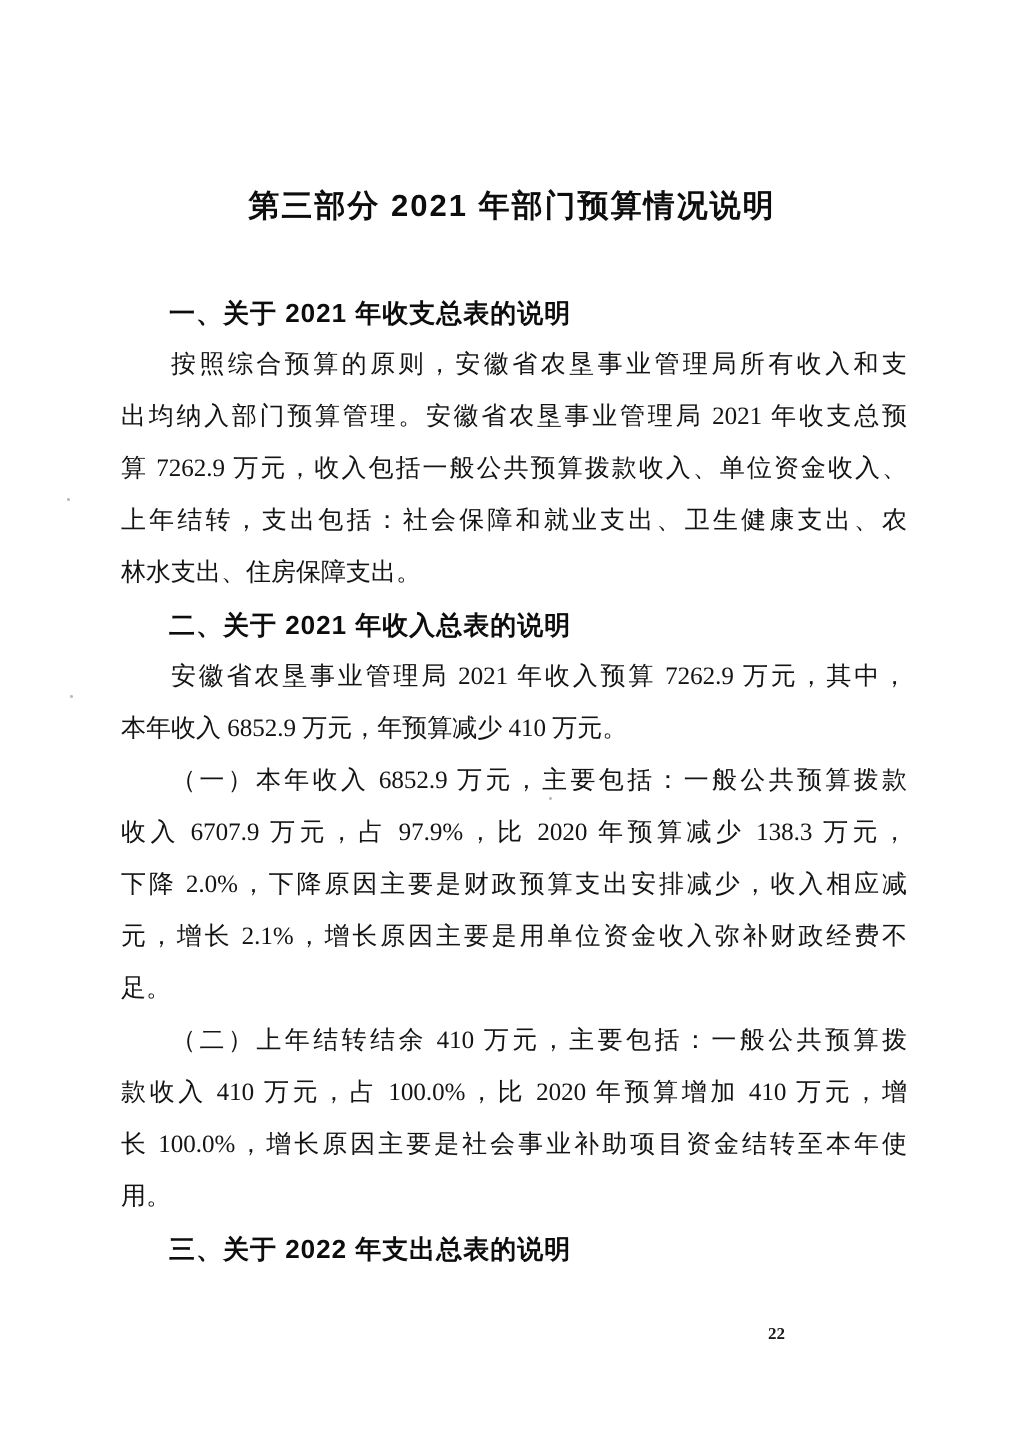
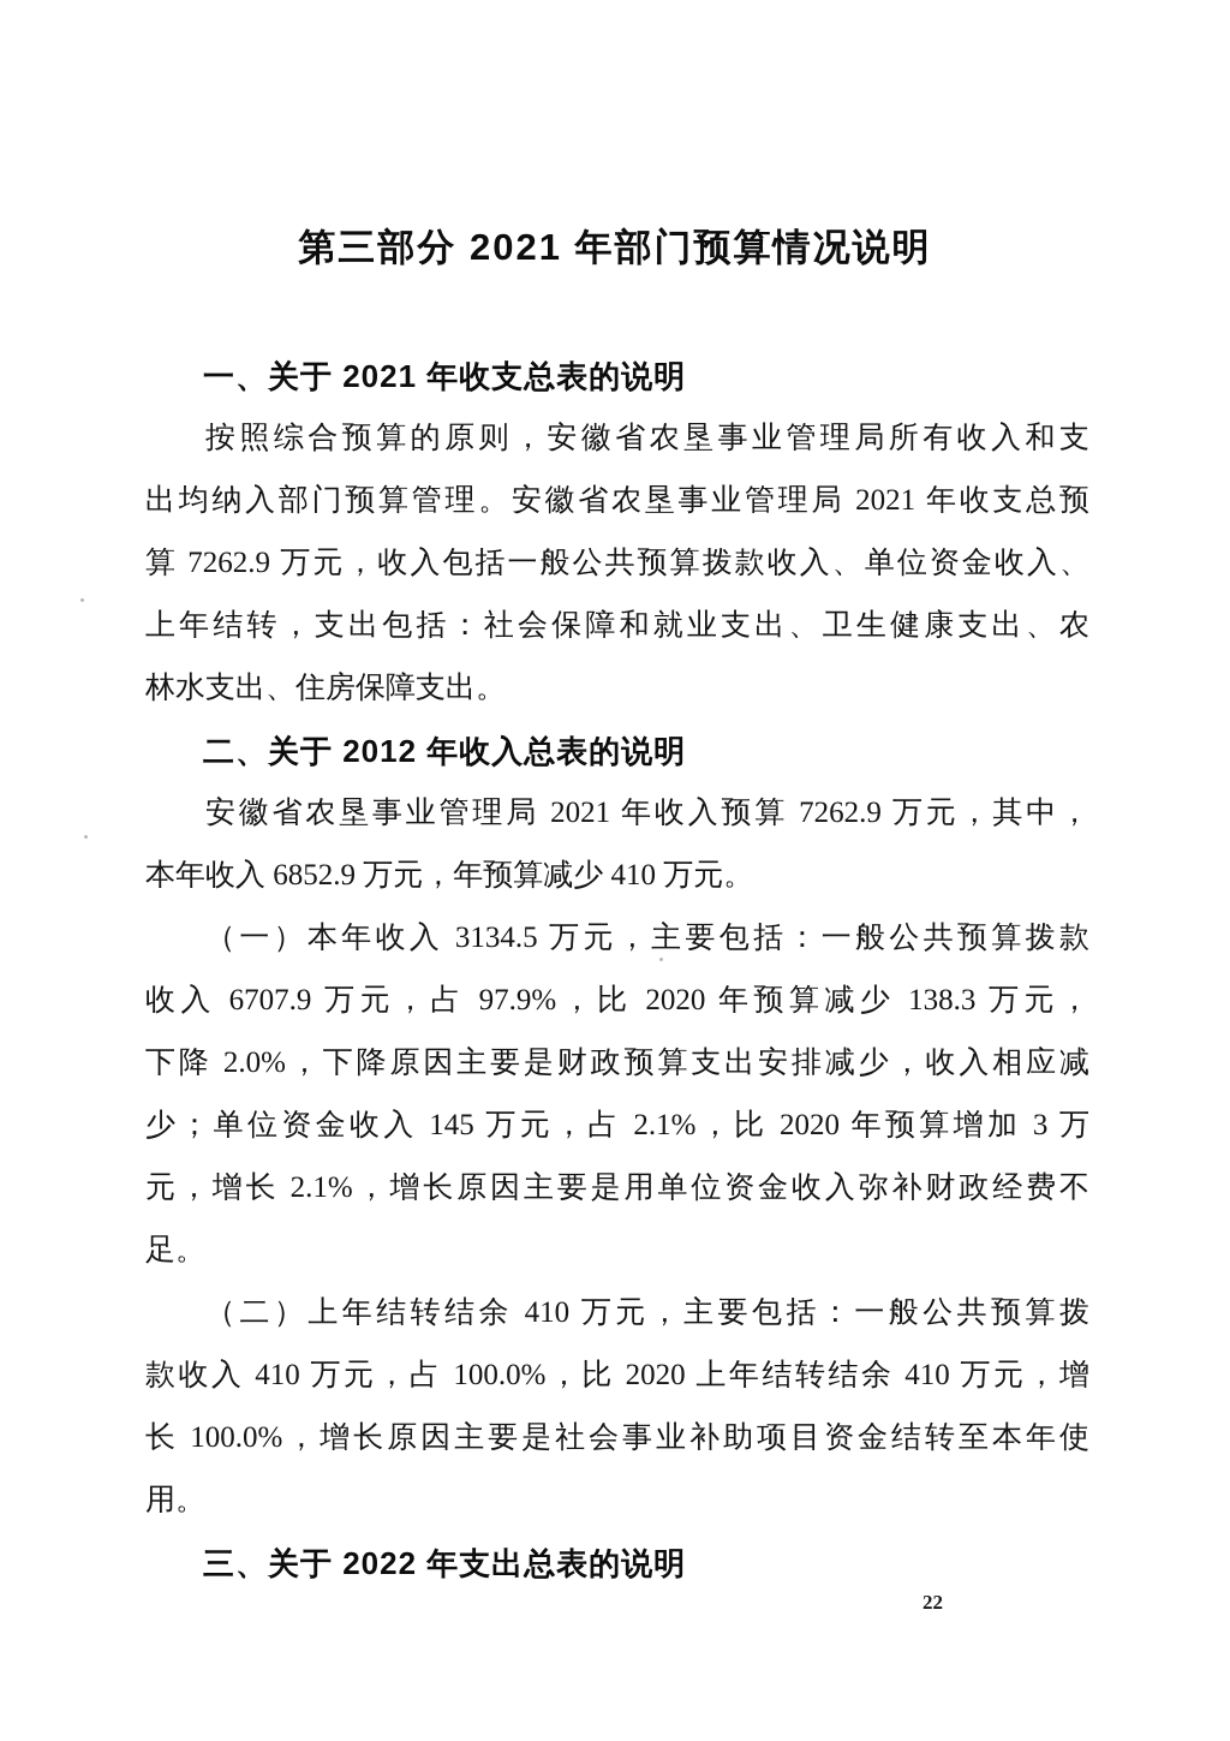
  第三部分 2021 年部门预算情况说明
  一、关于 2021 年收支总表的说明
  按照综合预算的原则，安徽省农垦事业管理局所有收入和支
  出均纳入部门预算管理。安徽省农垦事业管理局 2021 年收支总预
  算 7262.9 万元，收入包括一般公共预算拨款收入、单位资金收入、
  上年结转，支出包括：社会保障和就业支出、卫生健康支出、农
  林水支出、住房保障支出。
- 二、关于 2021 年收入总表的说明
+ 二、关于 2012 年收入总表的说明
  安徽省农垦事业管理局 2021 年收入预算 7262.9 万元，其中，
  本年收入 6852.9 万元，年预算减少 410 万元。
- （一）本年收入 6852.9 万元，主要包括：一般公共预算拨款
+ （一）本年收入 3134.5 万元，主要包括：一般公共预算拨款
  收入 6707.9 万元，占 97.9%，比 2020 年预算减少 138.3 万元，
  下降 2.0%，下降原因主要是财政预算支出安排减少，收入相应减
+ 少；单位资金收入 145 万元，占 2.1%，比 2020 年预算增加 3 万
  元，增长 2.1%，增长原因主要是用单位资金收入弥补财政经费不
  足。
  （二）上年结转结余 410 万元，主要包括：一般公共预算拨
- 款收入 410 万元，占 100.0%，比 2020 年预算增加 410 万元，增
+ 款收入 410 万元，占 100.0%，比 2020 上年结转结余 410 万元，增
  长 100.0%，增长原因主要是社会事业补助项目资金结转至本年使
  用。
  三、关于 2022 年支出总表的说明
  22
